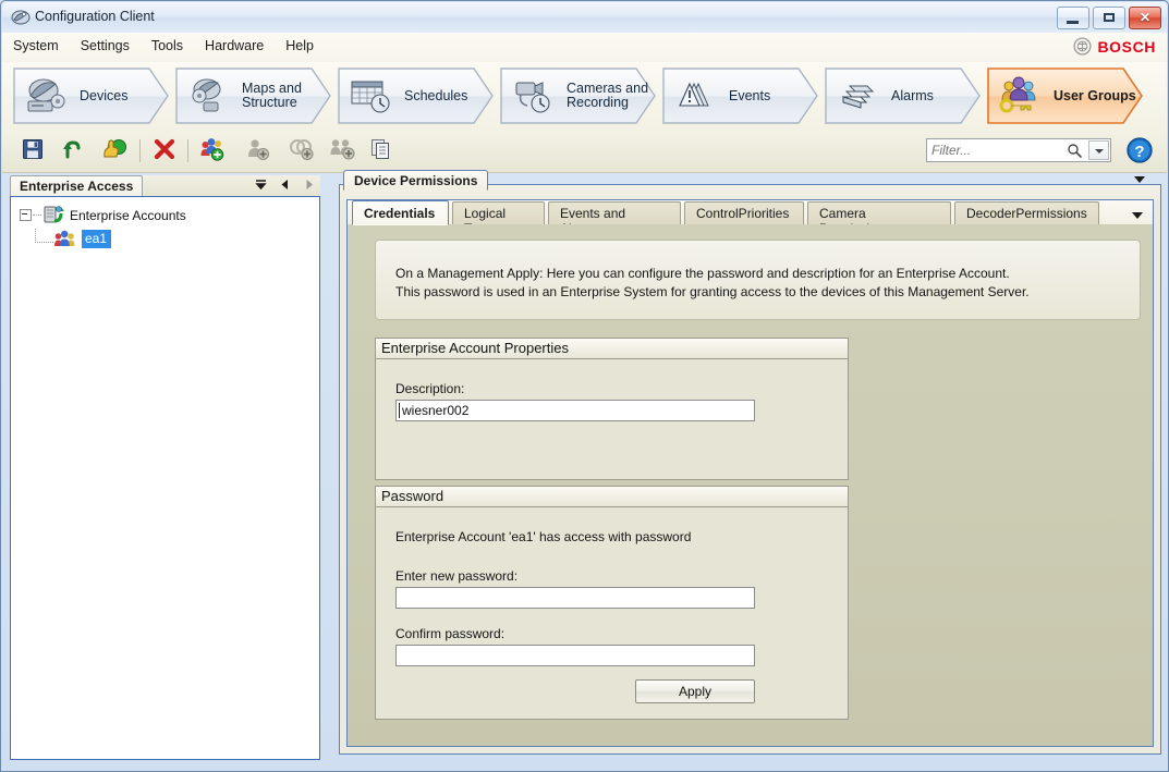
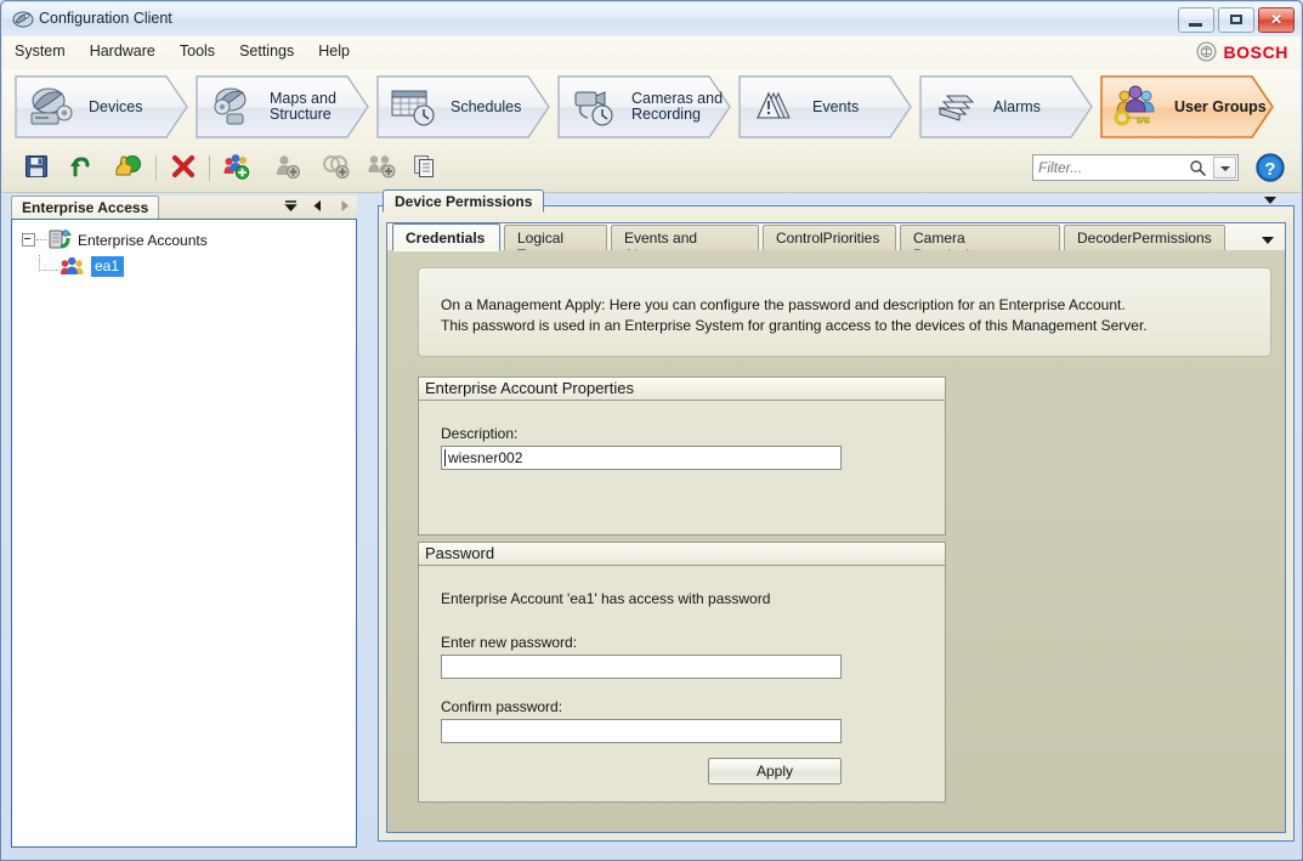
  Configuration Client
  ✕
  System
- Settings
+ Hardware
  Tools
- Hardware
+ Settings
  Help
  BOSCH
  Devices
  Maps and
  Structure
  Schedules
  Cameras and
  Recording
  Events
  Alarms
  User Groups
  Filter...
  ?
  Enterprise Access
  Enterprise Accounts
  ea1
  Device Permissions
  Credentials
  ControlPriorities
  DecoderPermissions
  On a Management Apply: Here you can configure the password and description for an Enterprise Account.
  This password is used in an Enterprise System for granting access to the devices of this Management Server.
  Enterprise Account Properties
  Description:
  wiesner002
  Password
  Enterprise Account 'ea1' has access with password
  Enter new password:
  Confirm password:
  Apply
